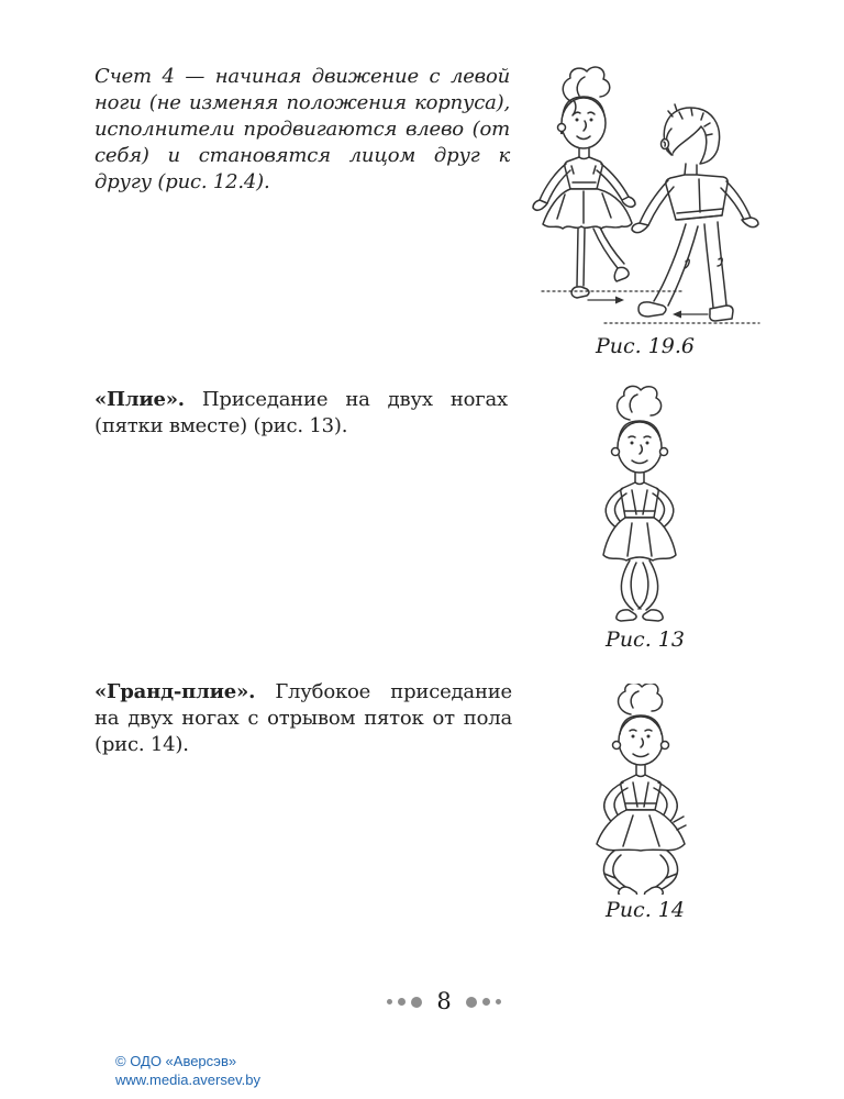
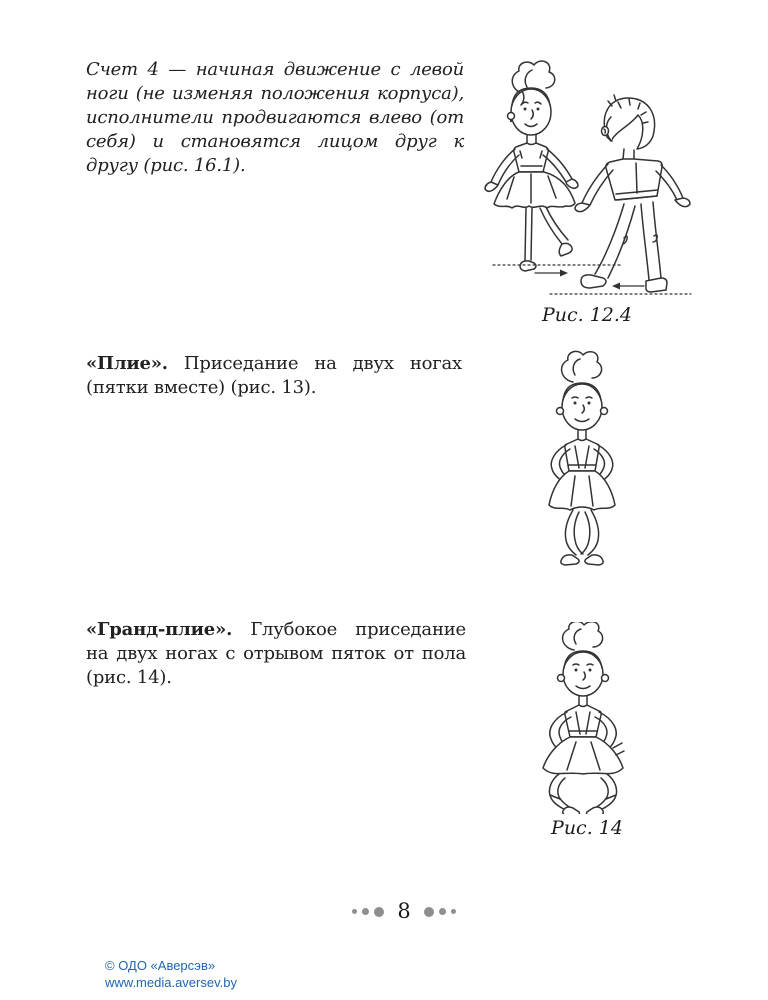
- Счет 4 — начиная движение с левой ноги (не изменяя положения корпуса), исполнители продвигаются влево (от себя) и становятся лицом друг к другу (рис. 12.4).
+ Счет 4 — начиная движение с левой ноги (не изменяя положения корпуса), исполнители продвигаются влево (от себя) и становятся лицом друг к другу (рис. 16.1).
- Рис. 19.6
+ Рис. 12.4
  «Плие». Приседание на двух ногах (пятки вместе) (рис. 13).
- Рис. 13
  «Гранд-плие». Глубокое приседание на двух ногах с отрывом пяток от пола (рис. 14).
  Рис. 14
  8
  © ОДО «Аверсэв»
  www.media.aversev.by
